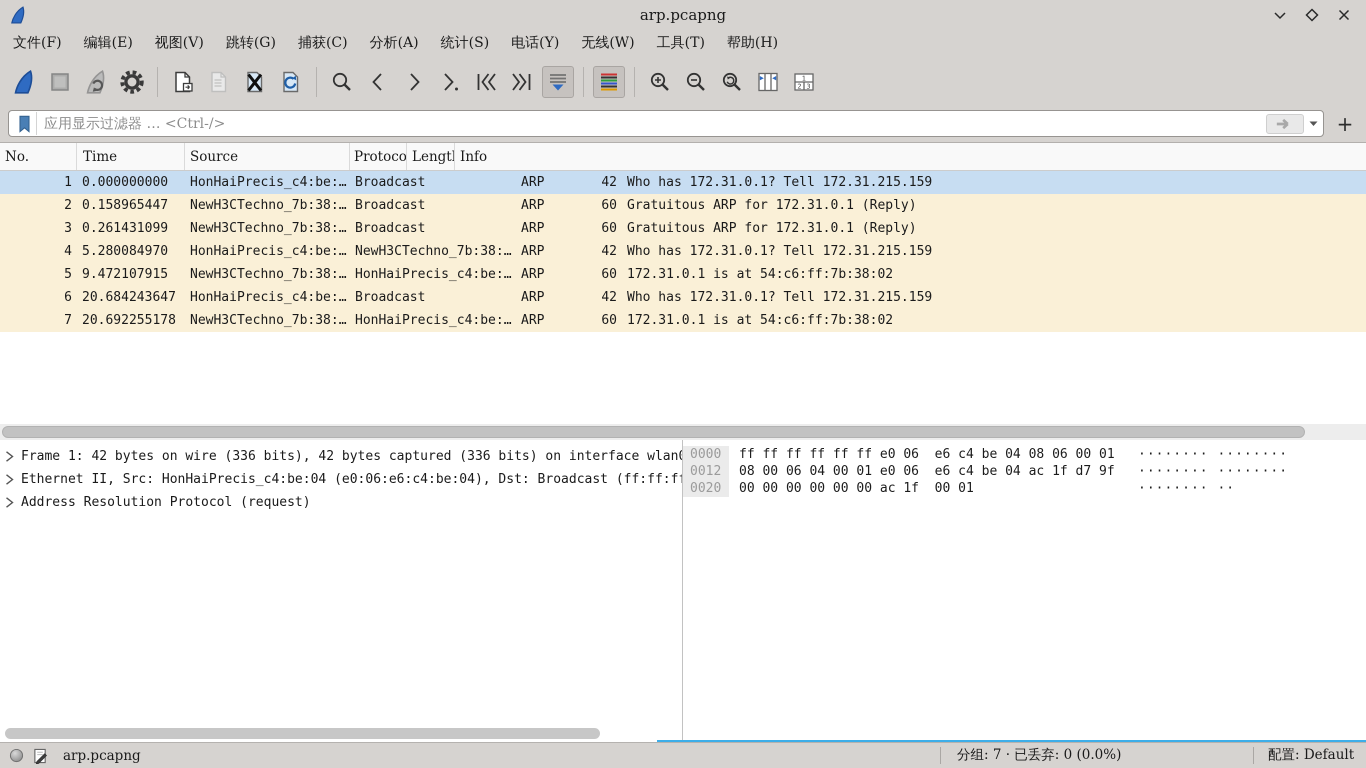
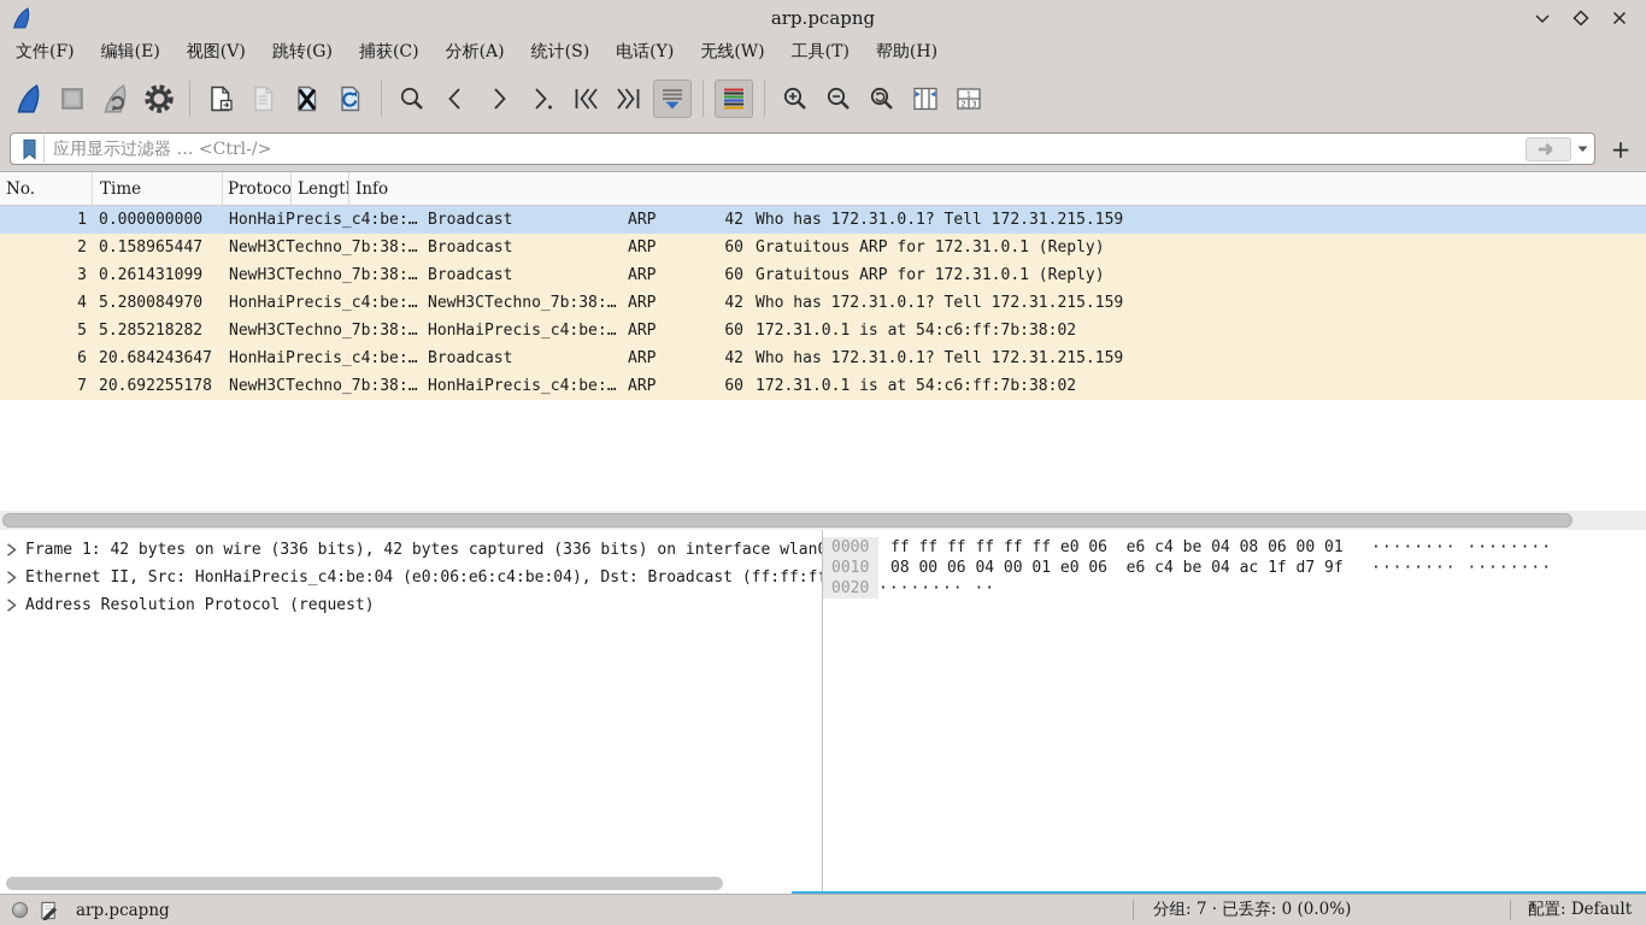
  arp.pcapng
  文件(F)
  编辑(E)
  视图(V)
  跳转(G)
  捕获(C)
  分析(A)
  统计(S)
  电话(Y)
  无线(W)
  工具(T)
  帮助(H)
  1
  2
  3
  应用显示过滤器 … <Ctrl-/>
  +
  No.
  Time
- Source
  Protoco
  Lengt
  Info
  1
  0.000000000
  HonHaiPrecis_c4:be:…
  Broadcast
  ARP
  42
  Who has 172.31.0.1? Tell 172.31.215.159
  2
  0.158965447
  NewH3CTechno_7b:38:…
  Broadcast
  ARP
  60
  Gratuitous ARP for 172.31.0.1 (Reply)
  3
  0.261431099
  NewH3CTechno_7b:38:…
  Broadcast
  ARP
  60
  Gratuitous ARP for 172.31.0.1 (Reply)
  4
  5.280084970
  HonHaiPrecis_c4:be:…
  NewH3CTechno_7b:38:…
  ARP
  42
  Who has 172.31.0.1? Tell 172.31.215.159
  5
- 9.472107915
+ 5.285218282
  NewH3CTechno_7b:38:…
  HonHaiPrecis_c4:be:…
  ARP
  60
  172.31.0.1 is at 54:c6:ff:7b:38:02
  6
  20.684243647
  HonHaiPrecis_c4:be:…
  Broadcast
  ARP
  42
  Who has 172.31.0.1? Tell 172.31.215.159
  7
  20.692255178
  NewH3CTechno_7b:38:…
  HonHaiPrecis_c4:be:…
  ARP
  60
  172.31.0.1 is at 54:c6:ff:7b:38:02
  Frame 1: 42 bytes on wire (336 bits), 42 bytes captured (336 bits) on interface wlan
  Ethernet II, Src: HonHaiPrecis_c4:be:04 (e0:06:e6:c4:be:04), Dst: Broadcast (ff:ff:f
  Address Resolution Protocol (request)
  0000
  ff ff ff ff ff ff e0 06 e6 c4 be 04 08 06 00 01
  ········ ········
- 0012
+ 0010
  08 00 06 04 00 01 e0 06 e6 c4 be 04 ac 1f d7 9f
  ········ ········
  0020
- 00 00 00 00 00 00 ac 1f 00 01
  ········ ··
  arp.pcapng
  分组: 7 · 已丢弃: 0 (0.0%)
  配置: Default
